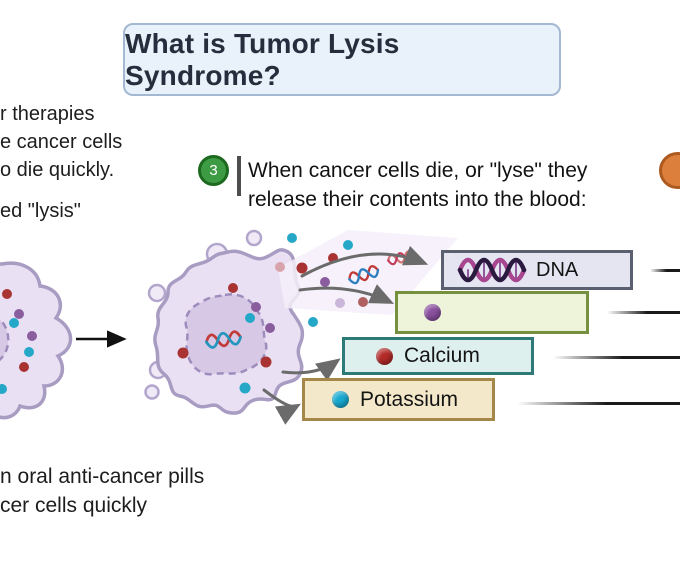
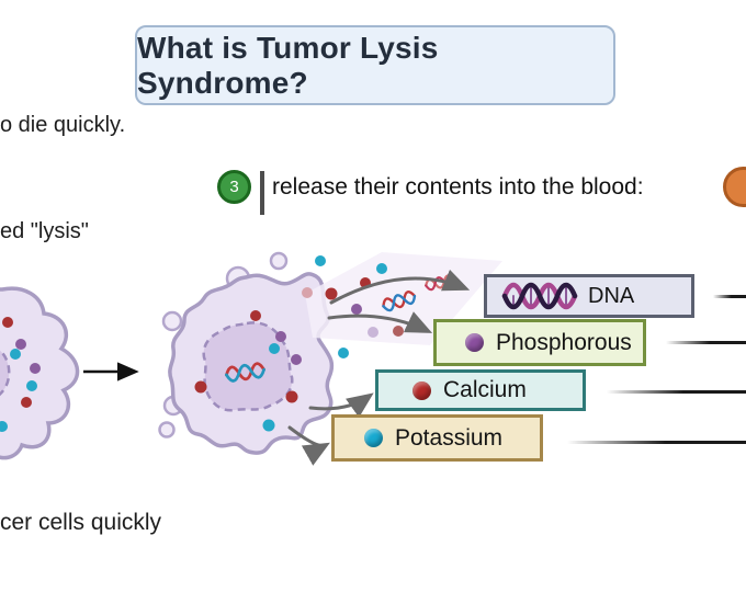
  What is Tumor Lysis Syndrome?
- r therapies
- e cancer cells
  o die quickly.
  ed "lysis"
  3
- When cancer cells die, or "lyse" they
  release their contents into the blood:
  DNA
+ Phosphorous
  Calcium
  Potassium
- n oral anti-cancer pills
  cer cells quickly
